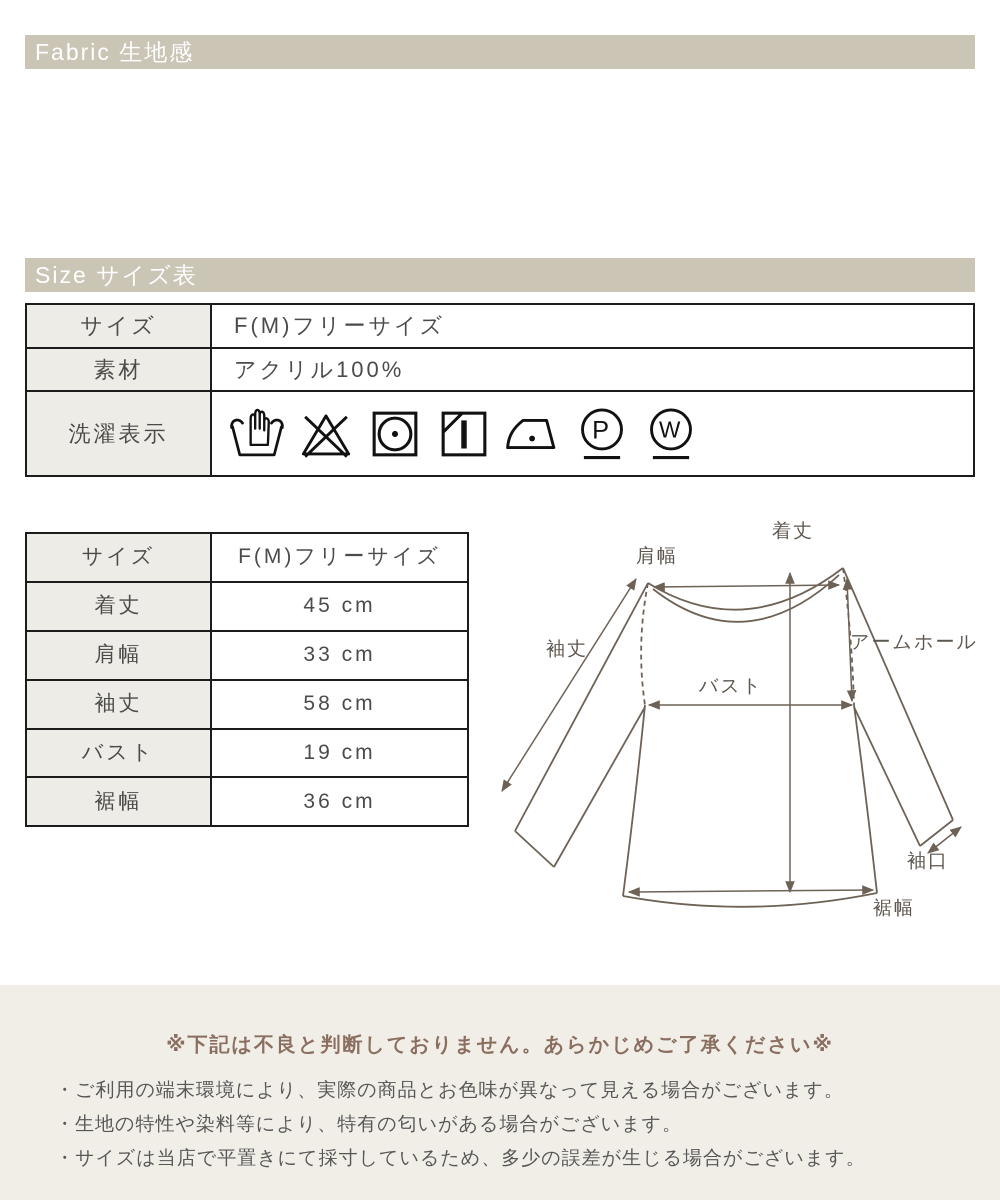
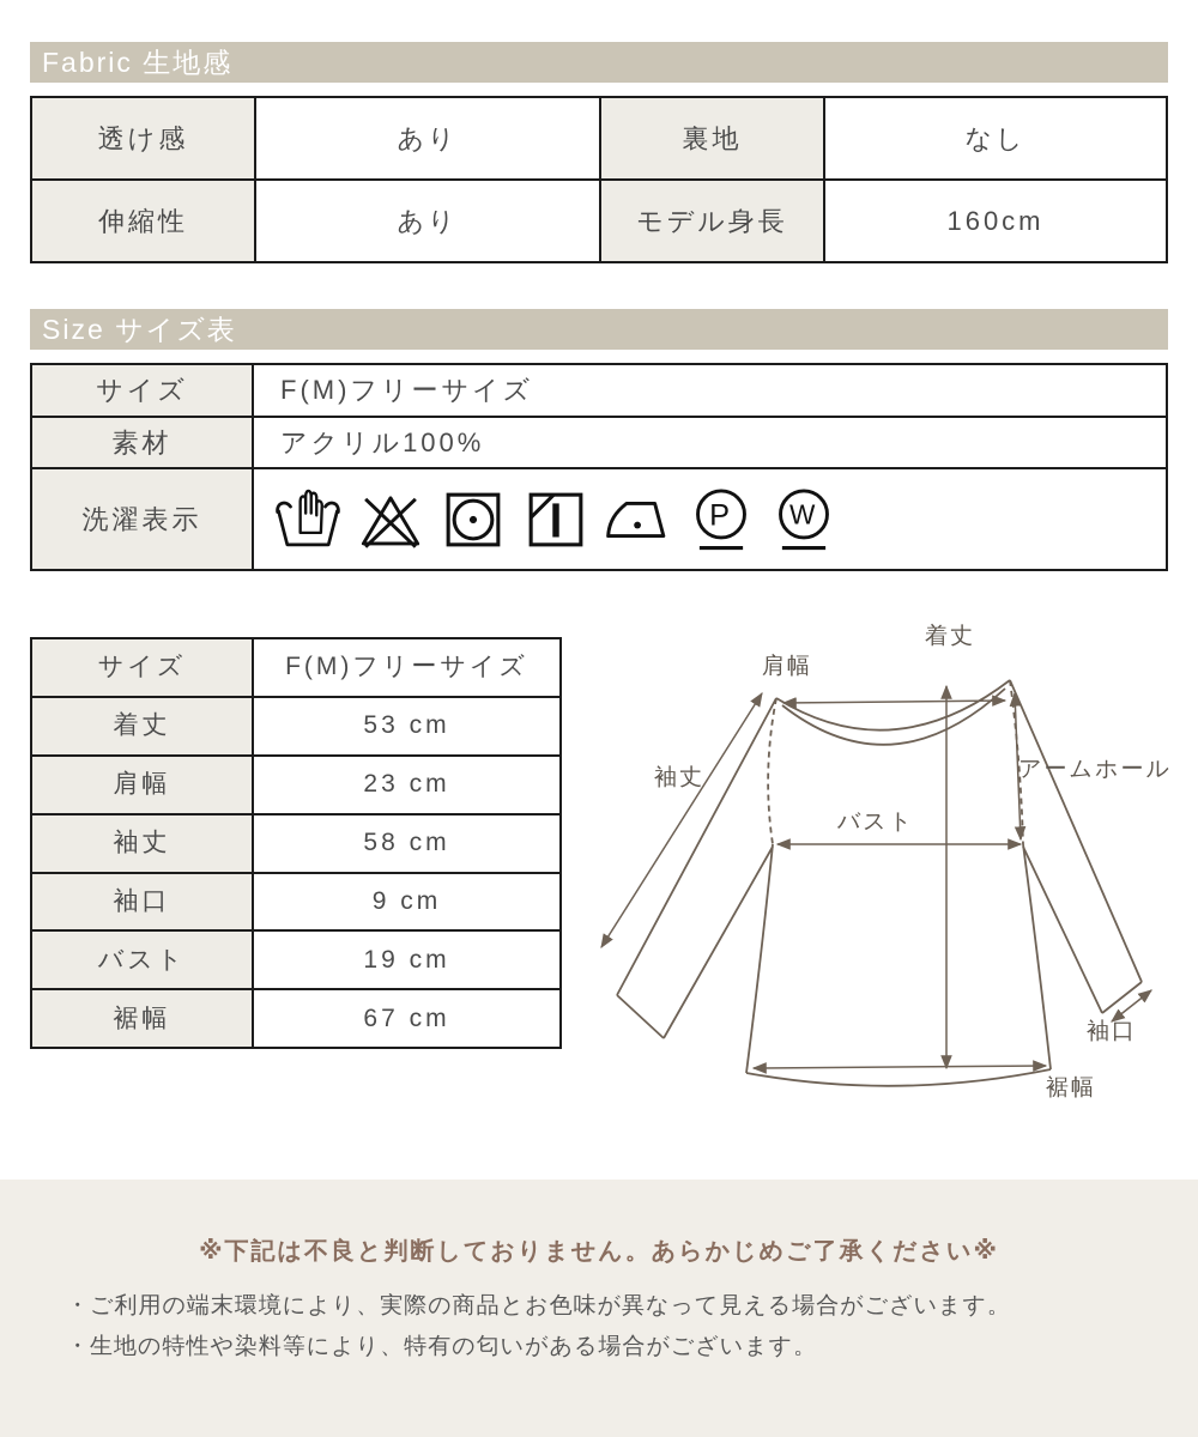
  Fabric 生地感
+ 透け感	あり	裏地	なし
+ 伸縮性	あり	モデル身長	160cm
  Size サイズ表
  サイズ	F(M)フリーサイズ
  素材	アクリル100%
  洗濯表示	P W
  サイズ	F(M)フリーサイズ
- 着丈	45 cm
+ 着丈	53 cm
- 肩幅	33 cm
+ 肩幅	23 cm
  袖丈	58 cm
+ 袖口	9 cm
  バスト	19 cm
- 裾幅	36 cm
+ 裾幅	67 cm
  着丈
  肩幅
  袖丈
  アームホール
  バスト
  袖口
  裾幅
  ※下記は不良と判断しておりません。あらかじめご了承ください※
  ・ご利用の端末環境により、実際の商品とお色味が異なって見える場合がございます。
  ・生地の特性や染料等により、特有の匂いがある場合がございます。
- ・サイズは当店で平置きにて採寸しているため、多少の誤差が生じる場合がございます。
